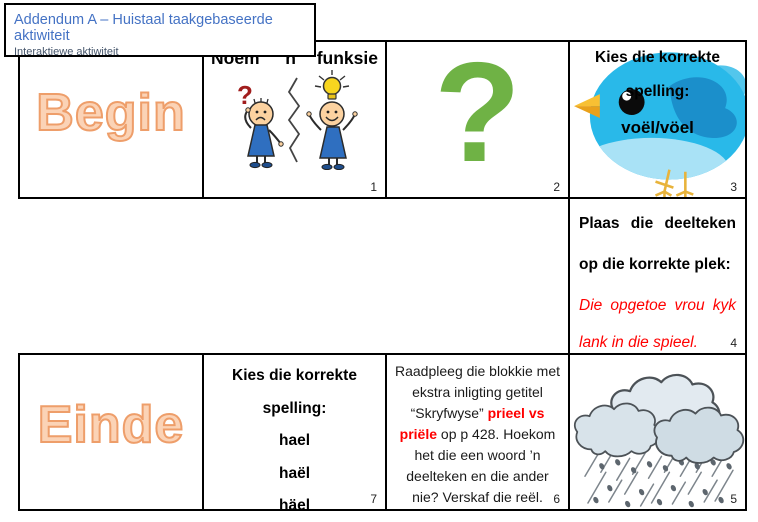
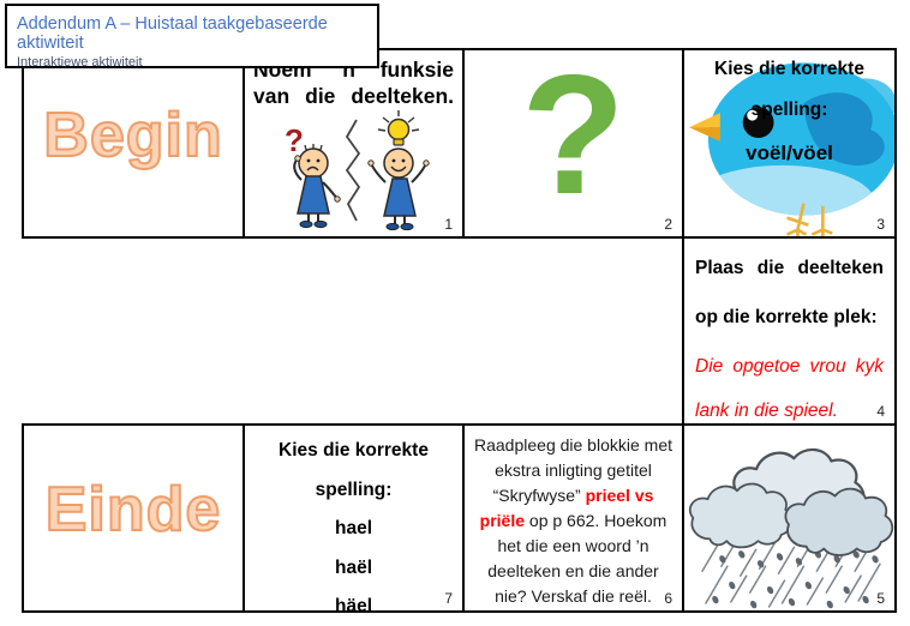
  Begin
  Noem ’n funksie
+ van die deelteken.
  ?
  1
  ?
  2
  Kies die korrekte
  spelling:
  voël/vöel
  3
  Plaas die deelteken
  op die korrekte plek:
  Die opgetoe vrou kyk
  lank in die spieel.
  4
  Einde
  Kies die korrekte
  spelling:
  hael
  haël
  häel
  7
- Raadpleeg die blokkie met ekstra inligting getitel “Skryfwyse” prieel vs priële op p 428. Hoekom het die een woord ’n deelteken en die ander nie? Verskaf die reël.
+ Raadpleeg die blokkie met ekstra inligting getitel “Skryfwyse” prieel vs priële op p 662. Hoekom het die een woord ’n deelteken en die ander nie? Verskaf die reël.
  6
  5
  Addendum A – Huistaal taakgebaseerde aktiwiteit
  Interaktiewe aktiwiteit
